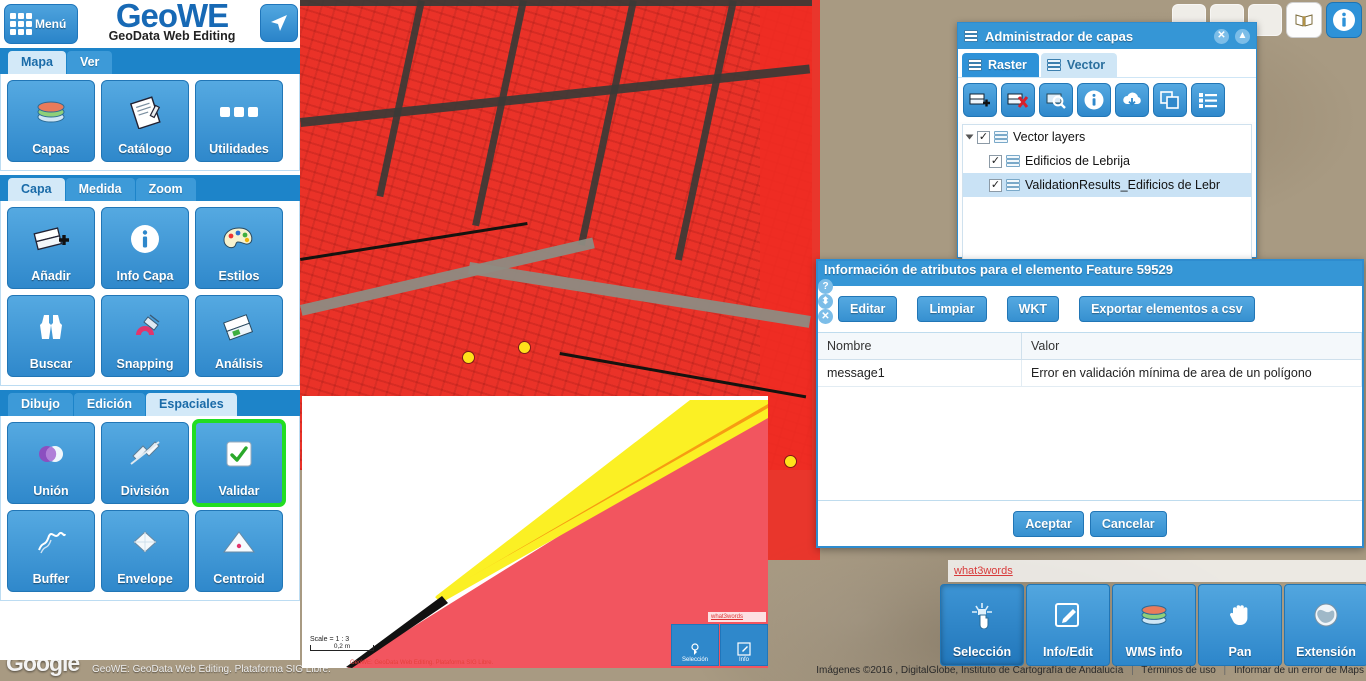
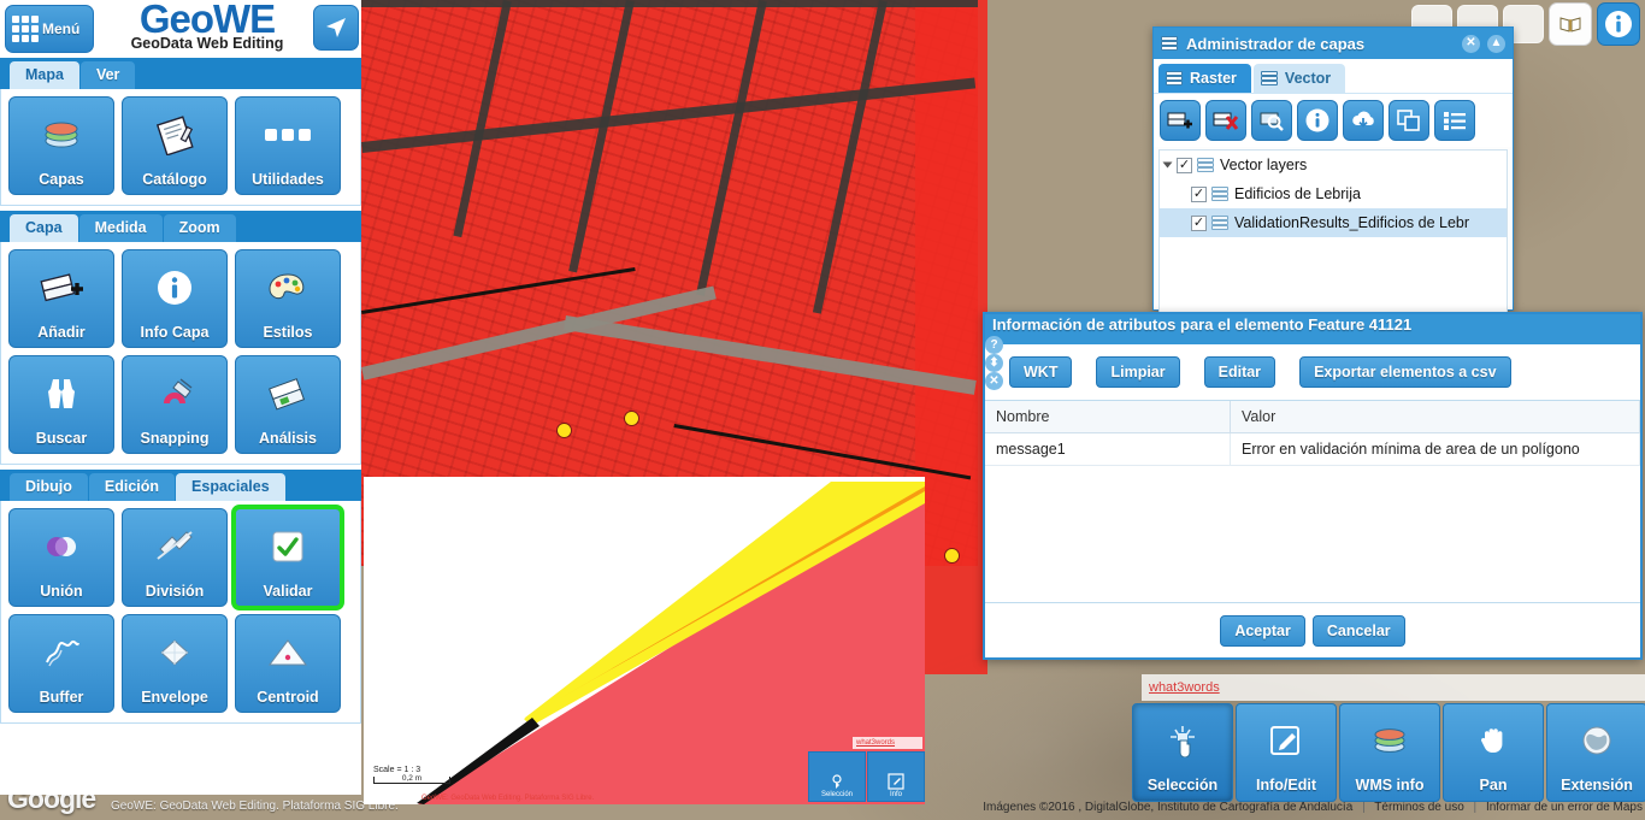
  Google
  GeoWE: GeoData Web Editing. Plataforma SIG Libre.
  Imágenes ©2016 , DigitalGlobe, Instituto de Cartografía de Andalucía | Términos de uso | Informar de un error de Maps
  Menú
  GeoWE
  GeoData Web Editing
  Mapa
  Ver
  Capas
  Catálogo
  Utilidades
  Capa
  Medida
  Zoom
  Añadir
  Info Capa
  Estilos
  Buscar
  Snapping
  Análisis
  Dibujo
  Edición
  Espaciales
  Unión
  División
  Validar
  Buffer
  Envelope
  Centroid
  Administrador de capas
  ✕
  ▲
  Raster
  Vector
  ✓
  Vector layers
  ✓
  Edificios de Lebrija
  ✓
  ValidationResults_Edificios de Lebr
- Información de atributos para el elemento Feature 59529
+ Información de atributos para el elemento Feature 41121
  ?
  ⬍
  ✕
- Editar
+ WKT
  Limpiar
- WKT
+ Editar
  Exportar elementos a csv
  Nombre	Valor
  message1	Error en validación mínima de area de un polígono
  Aceptar
  Cancelar
  what3words
  Selección
  Info/Edit
  WMS info
  Pan
  Extensión
